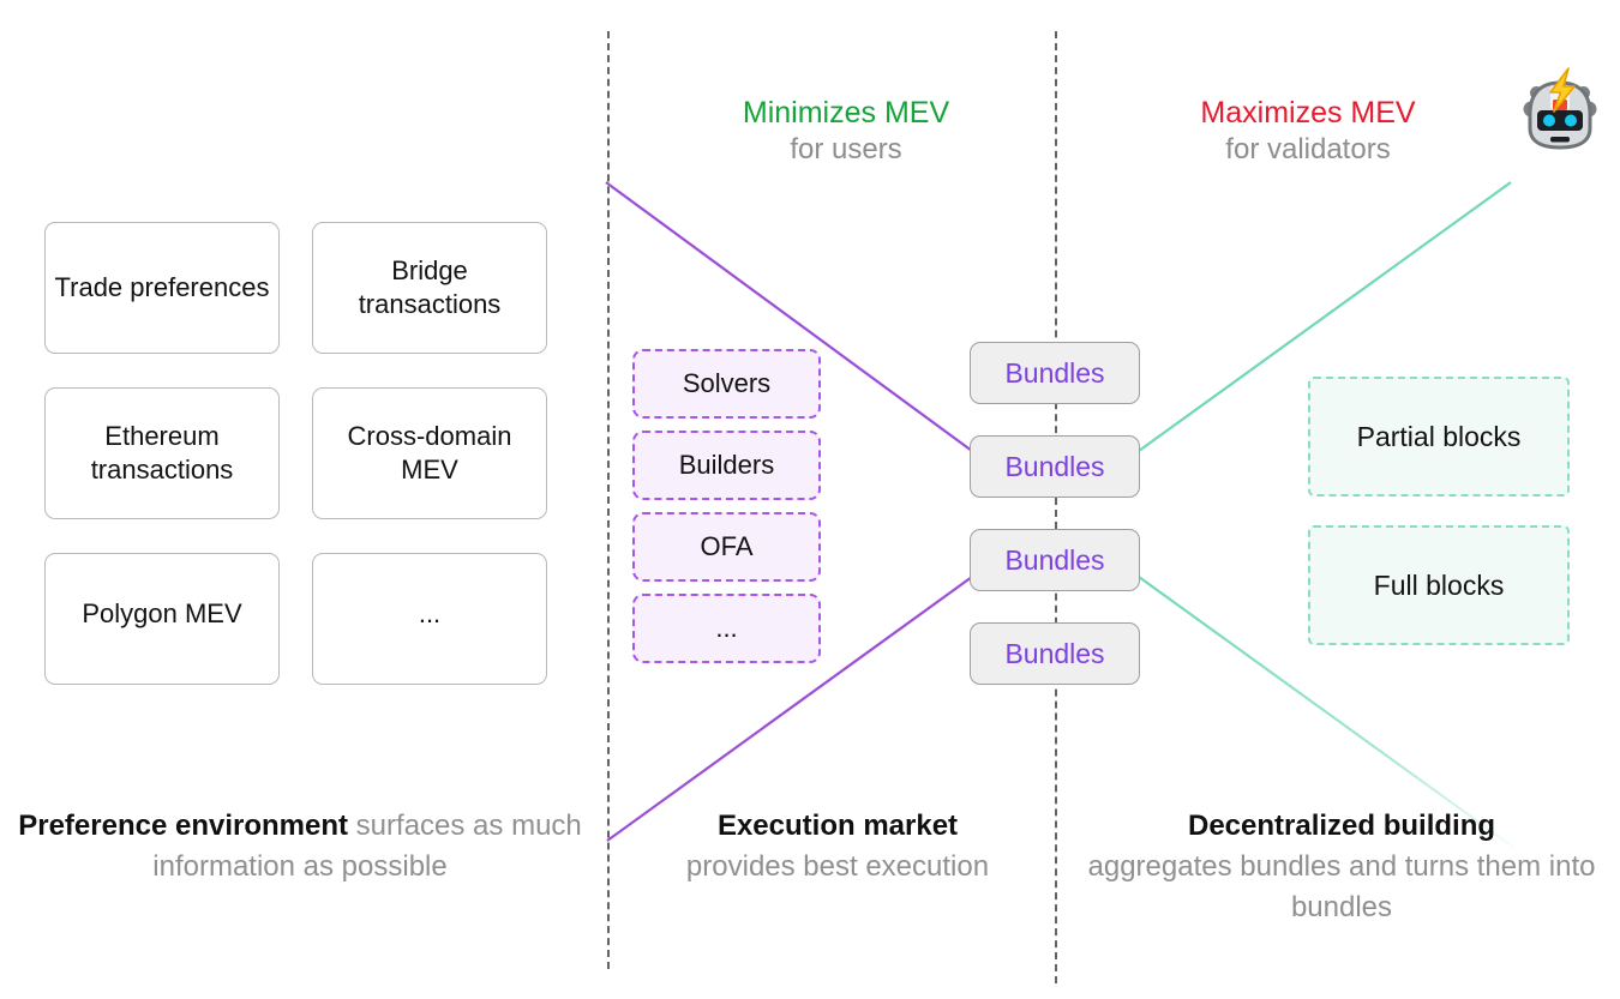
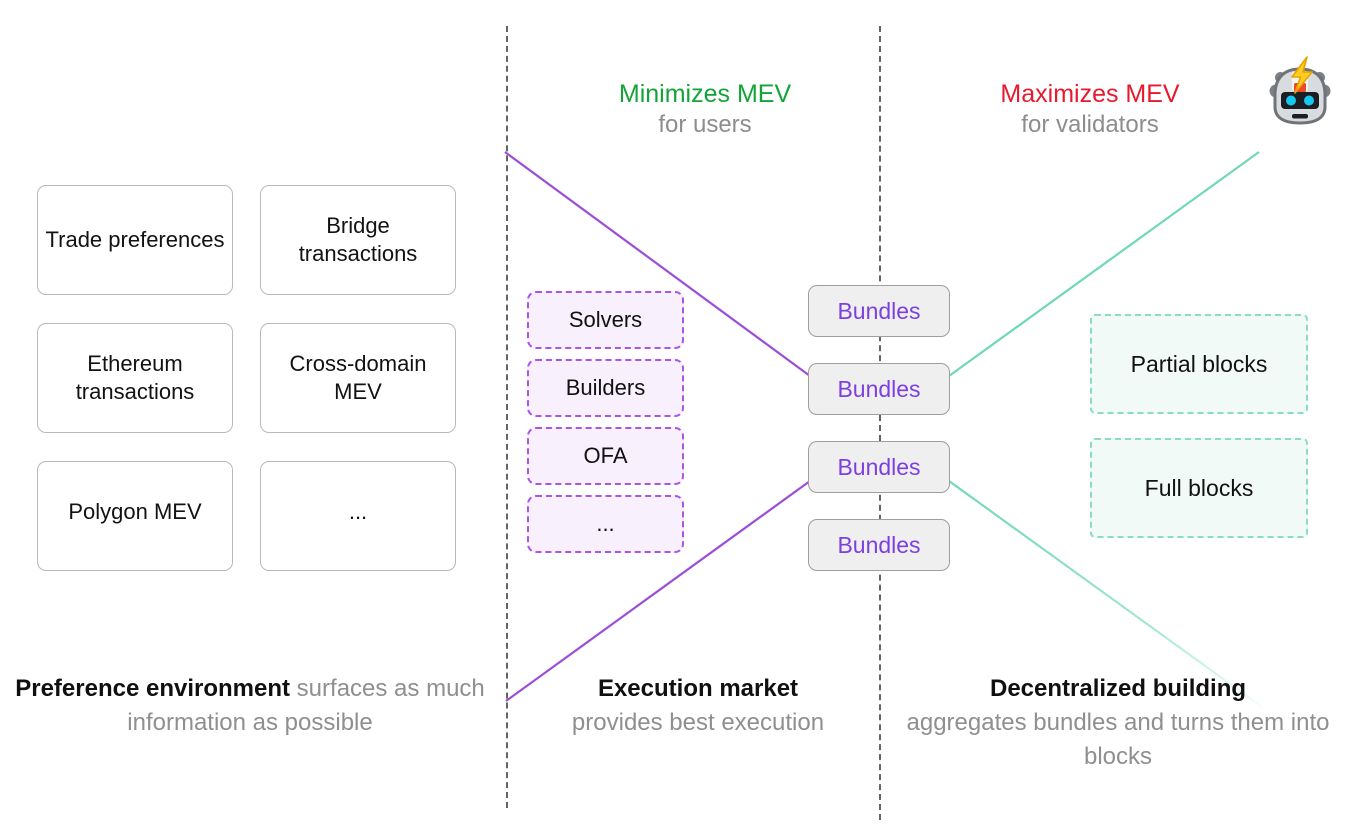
  Minimizes MEV
  for users
  Maximizes MEV
  for validators
  Trade preferences
  Bridge transactions
  Ethereum transactions
  Cross-domain MEV
  Polygon MEV
  ...
  Solvers
  Builders
  OFA
  ...
  Bundles
  Bundles
  Bundles
  Bundles
  Partial blocks
  Full blocks
  Preference environment surfaces as much information as possible
  Execution market
  provides best execution
  Decentralized building
- aggregates bundles and turns them into bundles
+ aggregates bundles and turns them into blocks
